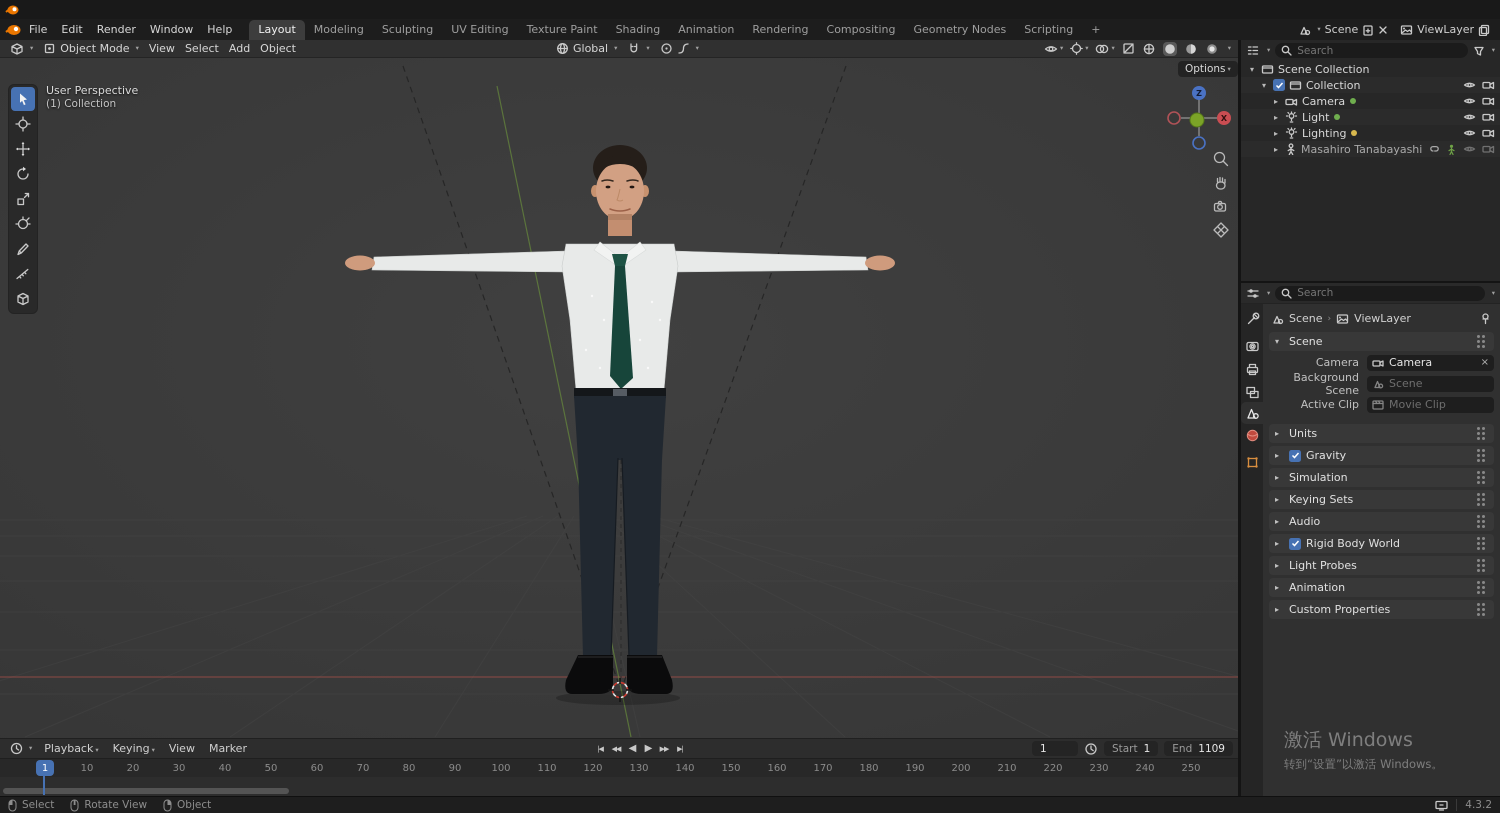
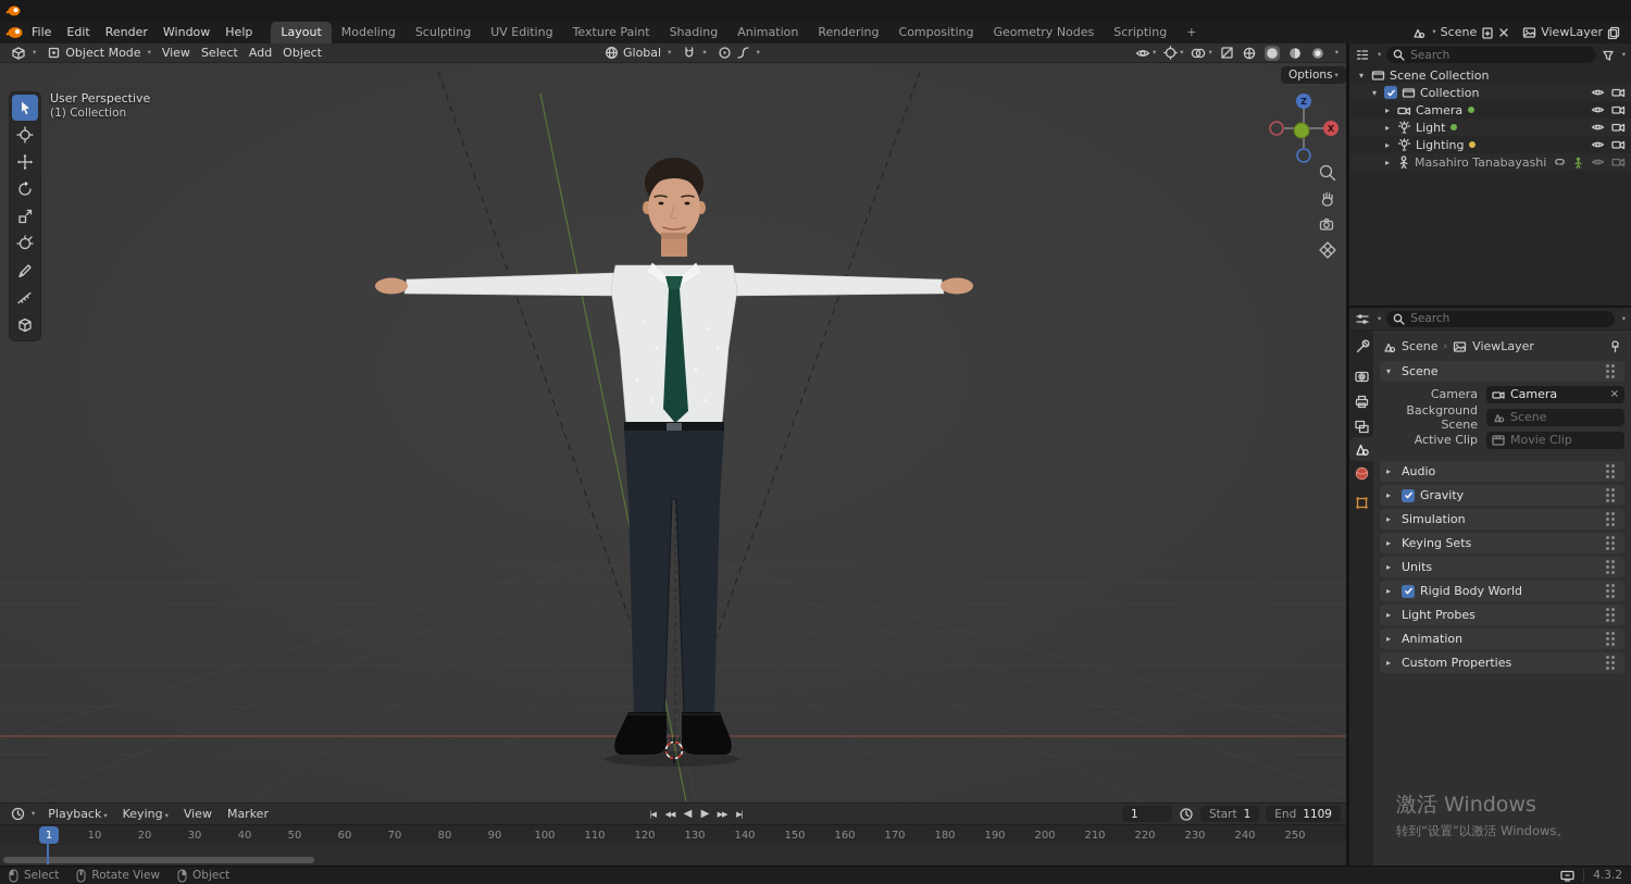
  File
  Edit
  Render
  Window
  Help
  Layout
  Modeling
  Sculpting
  UV Editing
  Texture Paint
  Shading
  Animation
  Rendering
  Compositing
  Geometry Nodes
  Scripting
  +
  Scene
  ViewLayer
  Object Mode
  View
  Select
  Add
  Object
  Global
  User Perspective
  (1) Collection
  Options
  Z
  X
  Playback
  Keying
  View
  Marker
  |◀
  ◀◀
  ◀
  ▶
  ▶▶
  ▶|
  1
  Start
  1
  End
  1109
  10
  20
  30
  40
  50
  60
  70
  80
  90
  100
  110
  120
  130
  140
  150
  160
  170
  180
  190
  200
  210
  220
  230
  240
  250
  1
  Select
  Rotate View
  Object
  4.3.2
  Search
  Scene Collection
  Collection
  Camera
  Light
  Lighting
  Masahiro Tanabayashi
  Search
  Scene
  ViewLayer
  Scene
  Camera
  Camera
  Background Scene
  Scene
  Active Clip
  Movie Clip
- Units
+ Audio
  Gravity
  Simulation
  Keying Sets
- Audio
+ Units
  Rigid Body World
  Light Probes
  Animation
  Custom Properties
  激活 Windows
  转到“设置”以激活 Windows。
